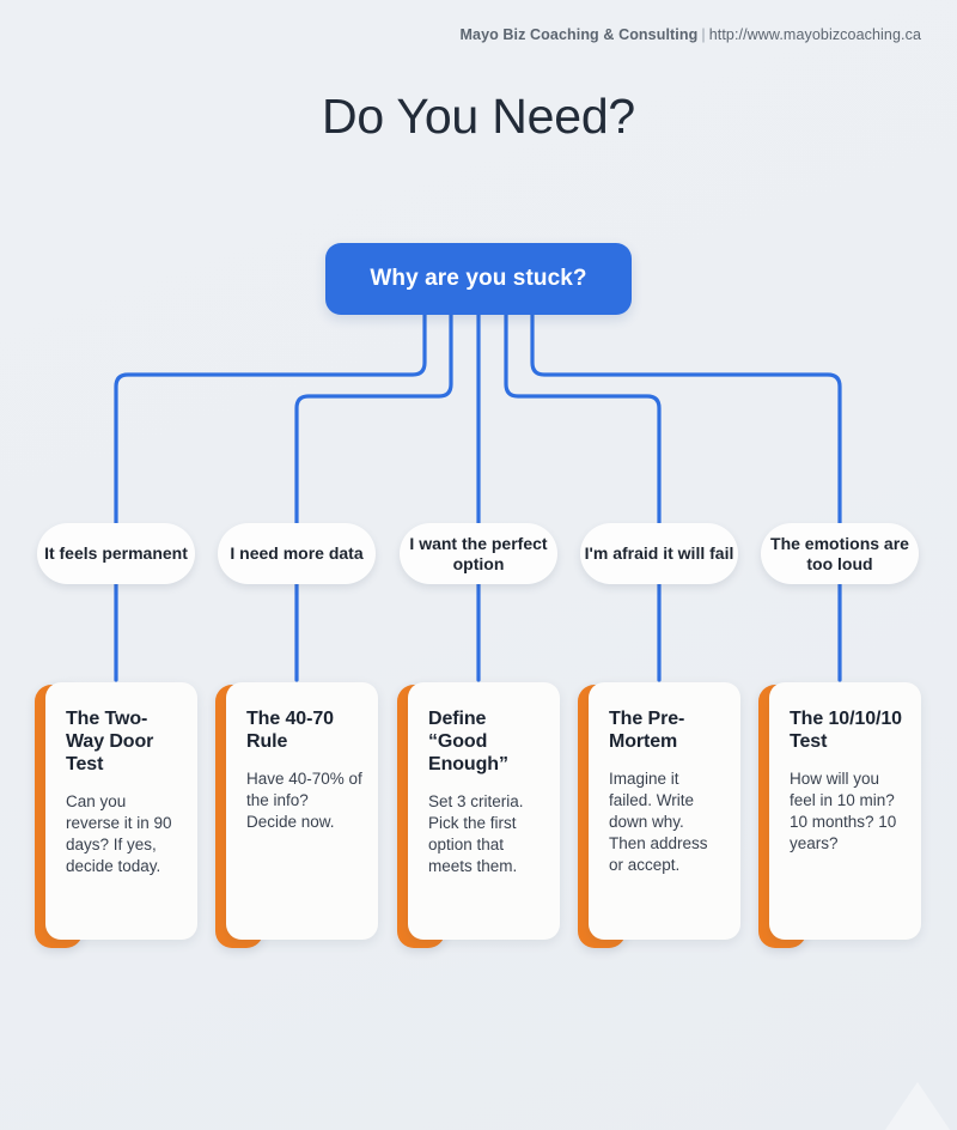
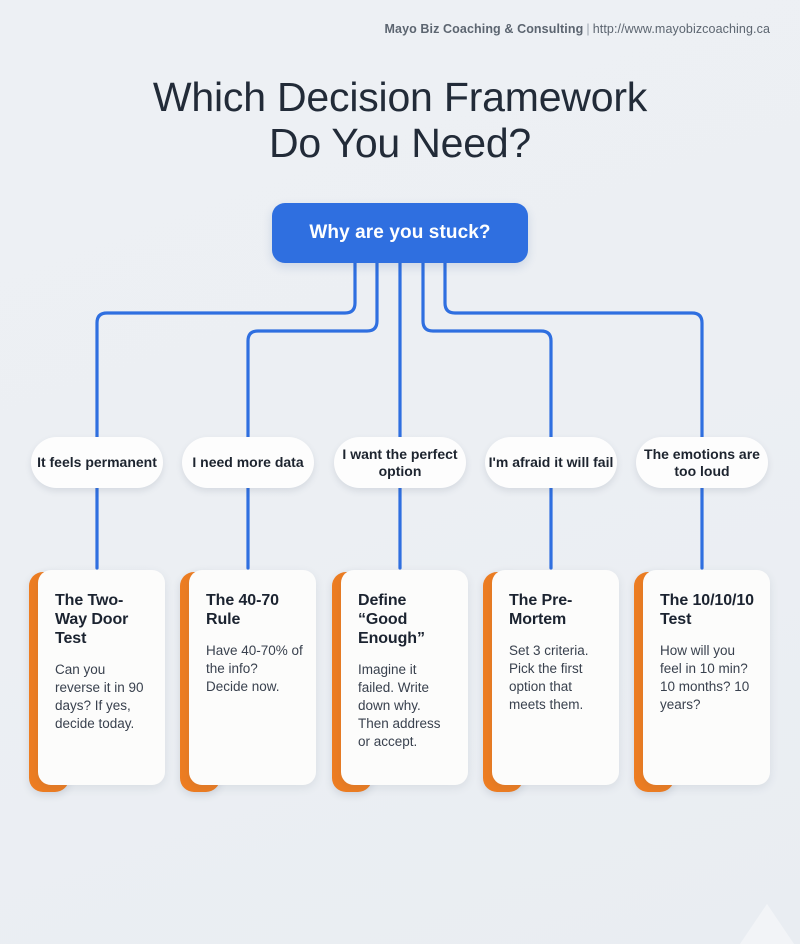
  Mayo Biz Coaching & Consulting | http://www.mayobizcoaching.ca
+ Which Decision Framework
  Do You Need?
  Why are you stuck?
  It feels permanent
  I need more data
  I want the perfect option
  I'm afraid it will fail
  The emotions are too loud
  The Two-Way Door Test
  Can you reverse it in 90 days? If yes, decide today.
  The 40-70 Rule
  Have 40-70% of the info? Decide now.
  Define “Good Enough”
- Set 3 criteria. Pick the first option that meets them.
+ Imagine it failed. Write down why. Then address or accept.
  The Pre-Mortem
- Imagine it failed. Write down why. Then address or accept.
+ Set 3 criteria. Pick the first option that meets them.
  The 10/10/10 Test
  How will you feel in 10 min? 10 months? 10 years?
